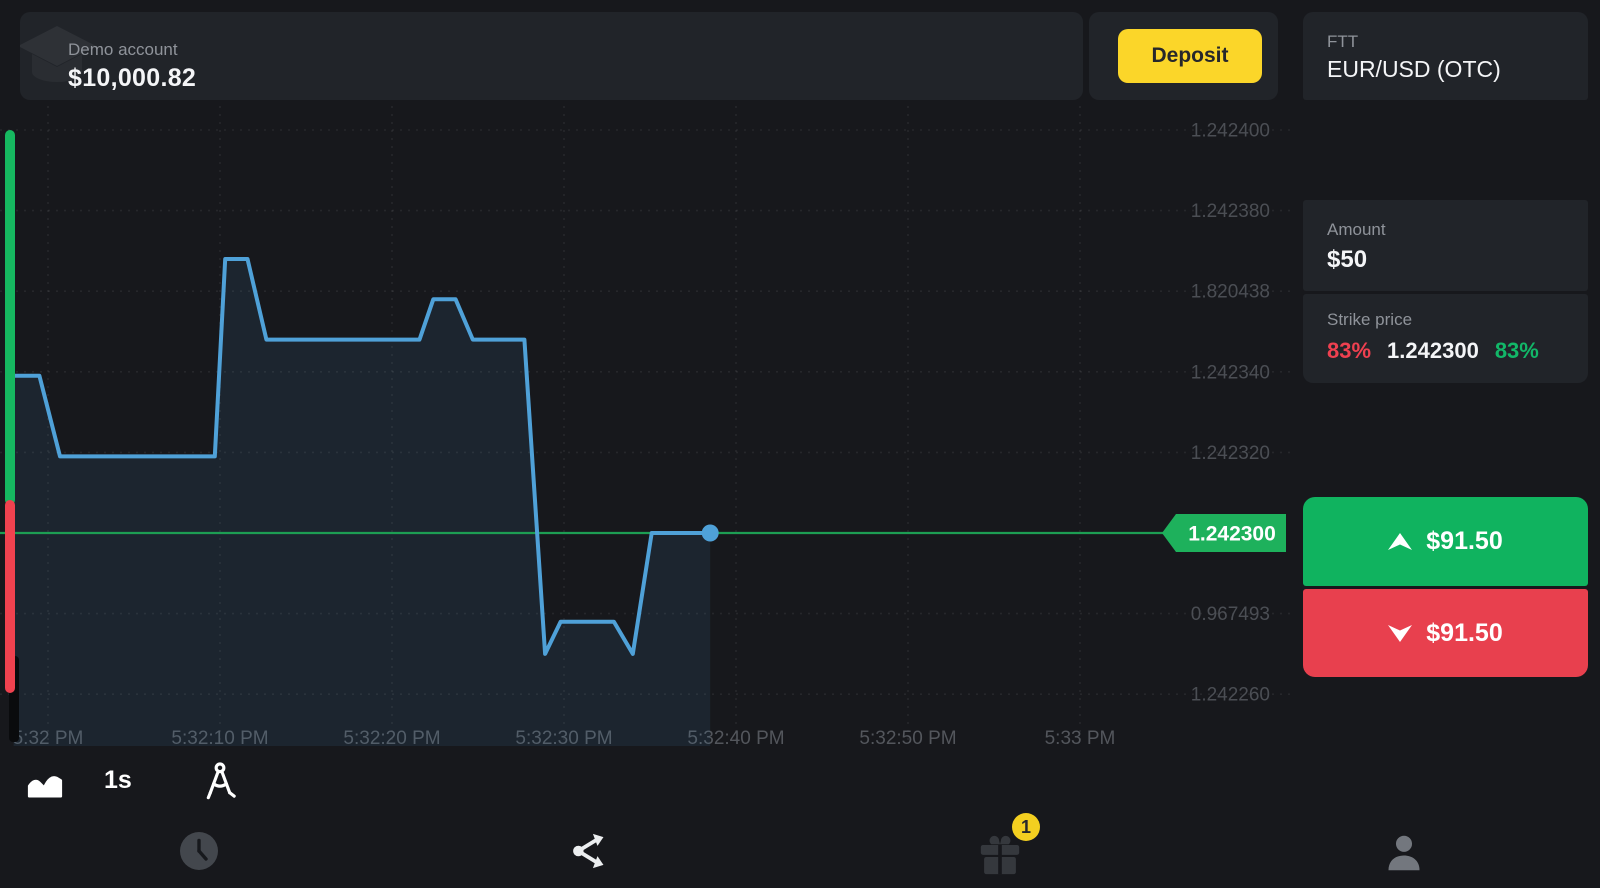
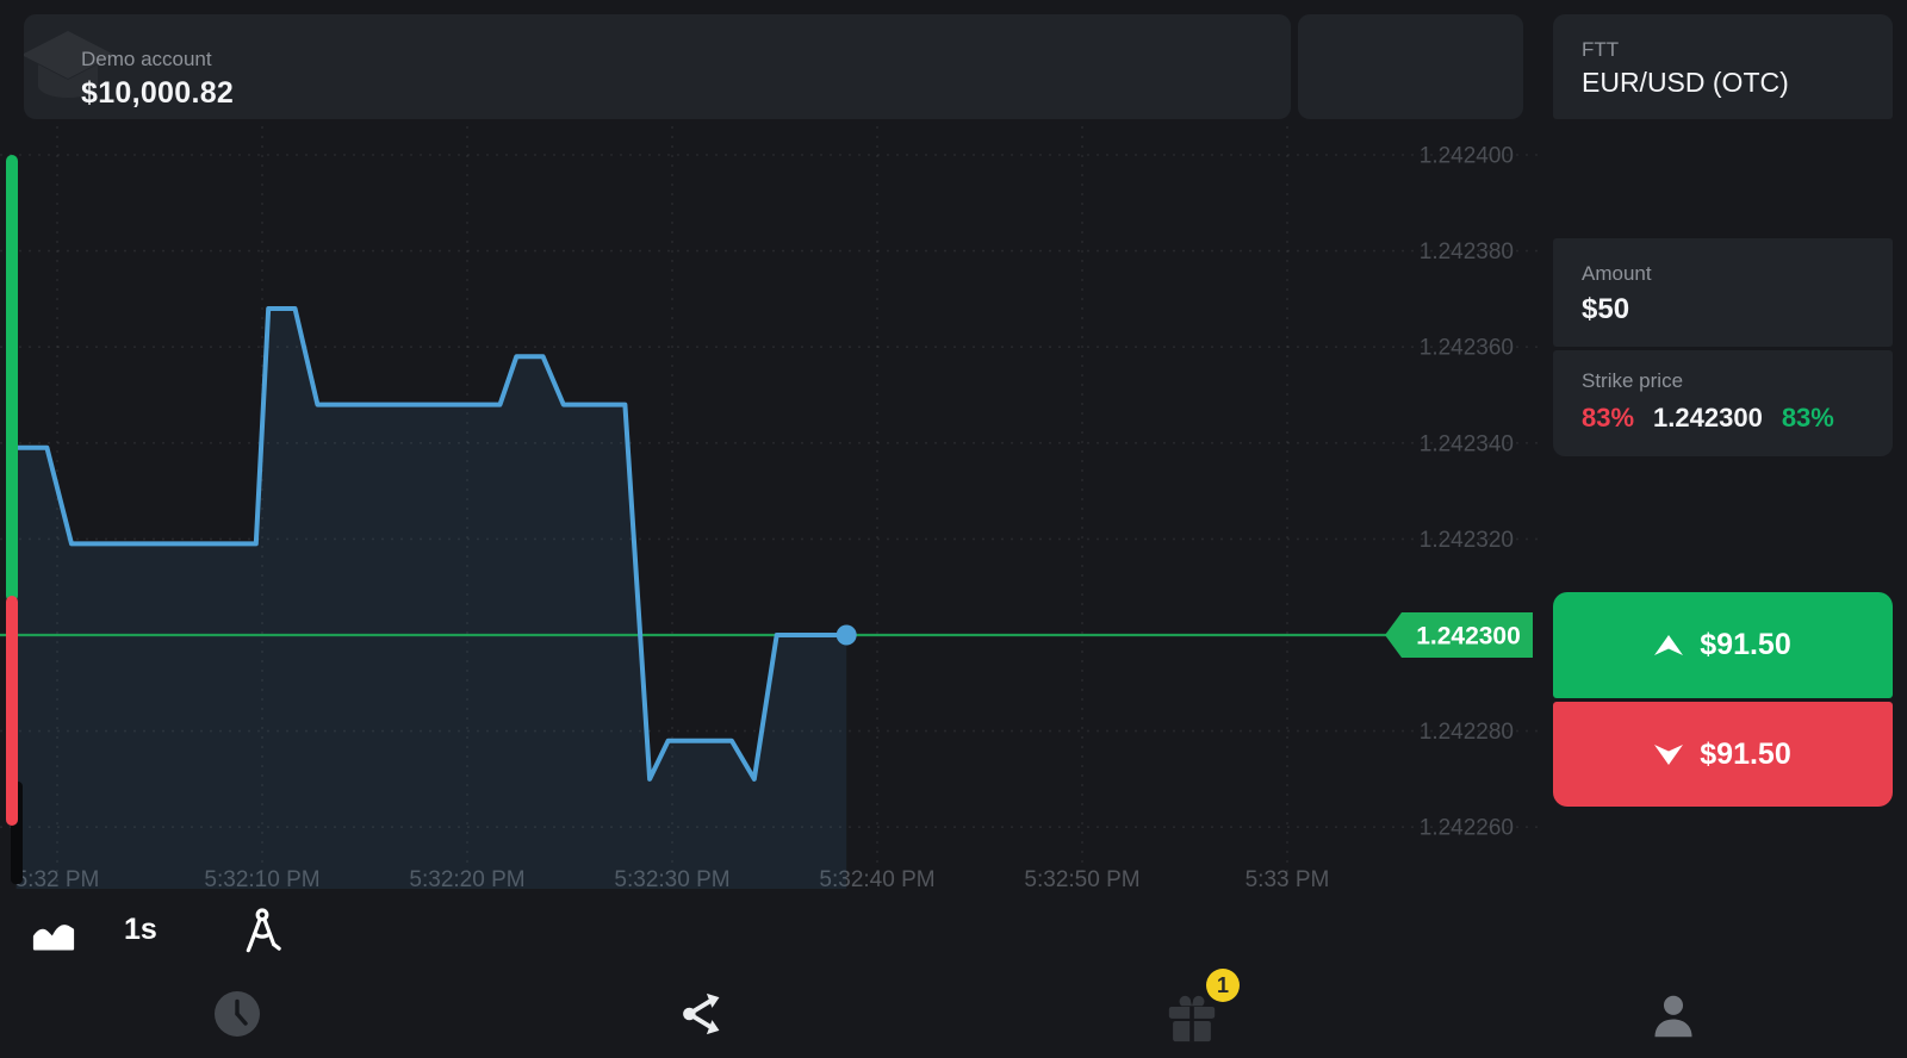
  :32 PM
  5:32:10 PM
  5:32:20 PM
  5:32:30 PM
  5:32:40 PM
  5:32:50 PM
  5:33 PM
  1.242400
  1.242380
- 1.820438
+ 1.242360
  1.242340
  1.242320
- 0.967493
+ 1.242280
  1.242260
  1.242300
  Demo account
  $10,000.82
- Deposit
  FTT
  EUR/USD (OTC)
  Amount
  $50
  Strike price
  83%
  1.242300
  83%
  $91.50
  $91.50
  1s
  1
